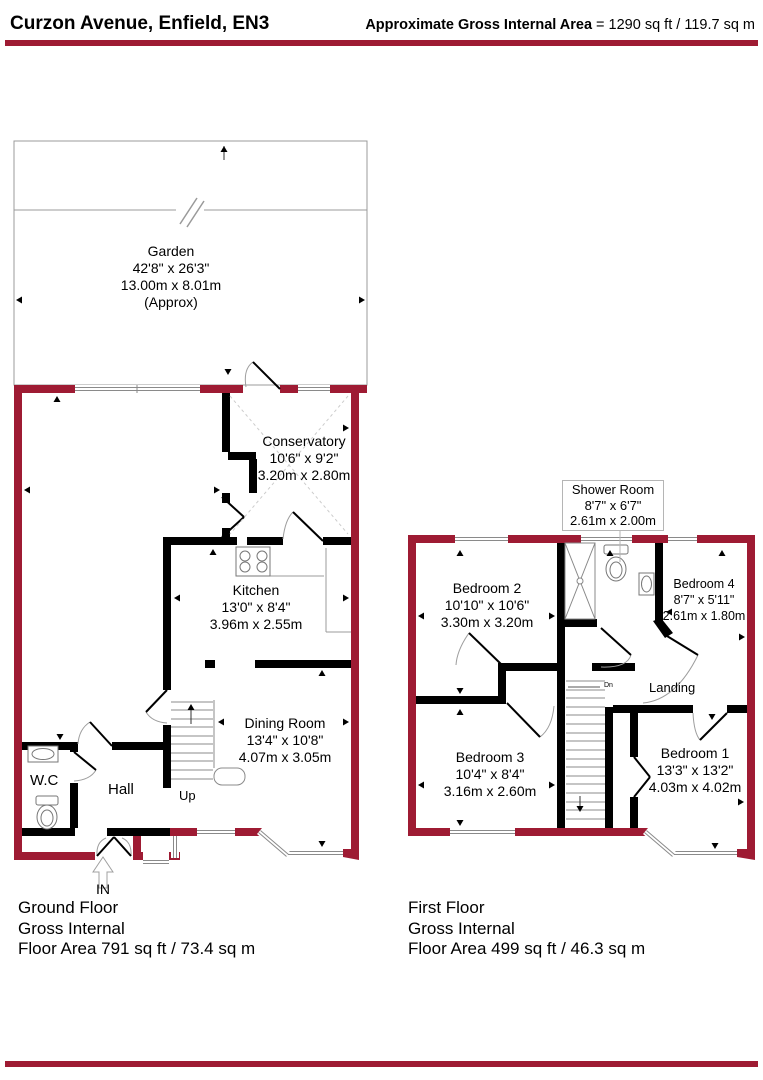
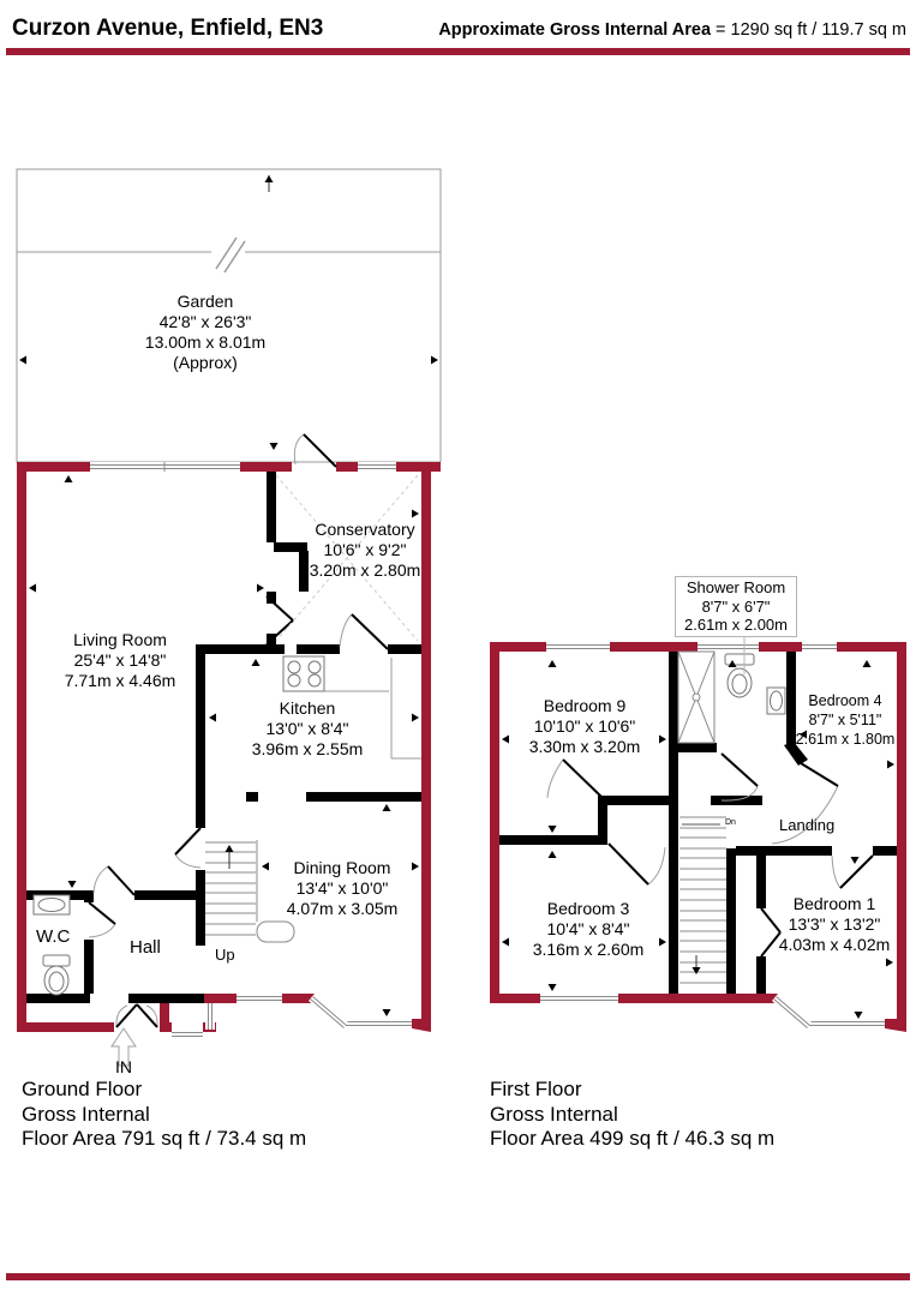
  Curzon Avenue, Enfield, EN3
  Approximate Gross Internal Area = 1290 sq ft / 119.7 sq m
  Garden
  42'8" x 26'3"
  13.00m x 8.01m
  (Approx)
  Conservatory
  10'6" x 9'2"
  3.20m x 2.80m
+ Living Room
+ 25'4" x 14'8"
+ 7.71m x 4.46m
  Kitchen
  13'0" x 8'4"
  3.96m x 2.55m
  Dining Room
- 13'4" x 10'8"
+ 13'4" x 10'0"
  4.07m x 3.05m
  W.C
  Hall
  Up
  IN
  Shower Room
  8'7" x 6'7"
  2.61m x 2.00m
- Bedroom 2
+ Bedroom 9
  10'10" x 10'6"
  3.30m x 3.20m
  Bedroom 4
  8'7" x 5'11"
  2.61m x 1.80m
  Bedroom 3
  10'4" x 8'4"
  3.16m x 2.60m
  Bedroom 1
  13'3" x 13'2"
  4.03m x 4.02m
  Landing
  Ground Floor
  Gross Internal
  Floor Area 791 sq ft / 73.4 sq m
  First Floor
  Gross Internal
  Floor Area 499 sq ft / 46.3 sq m
